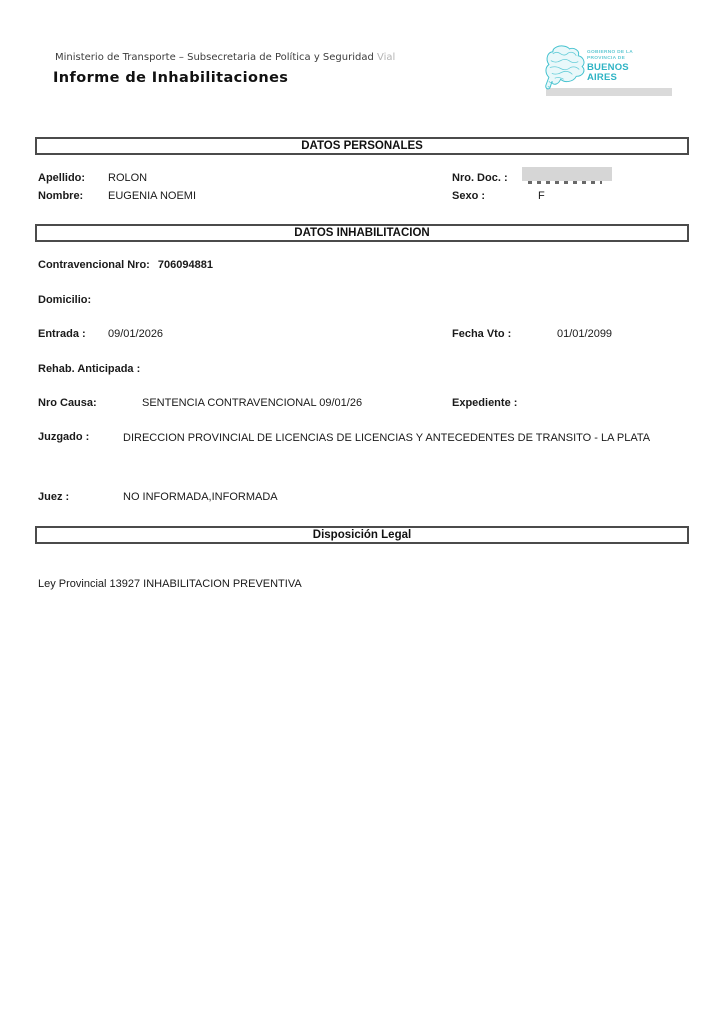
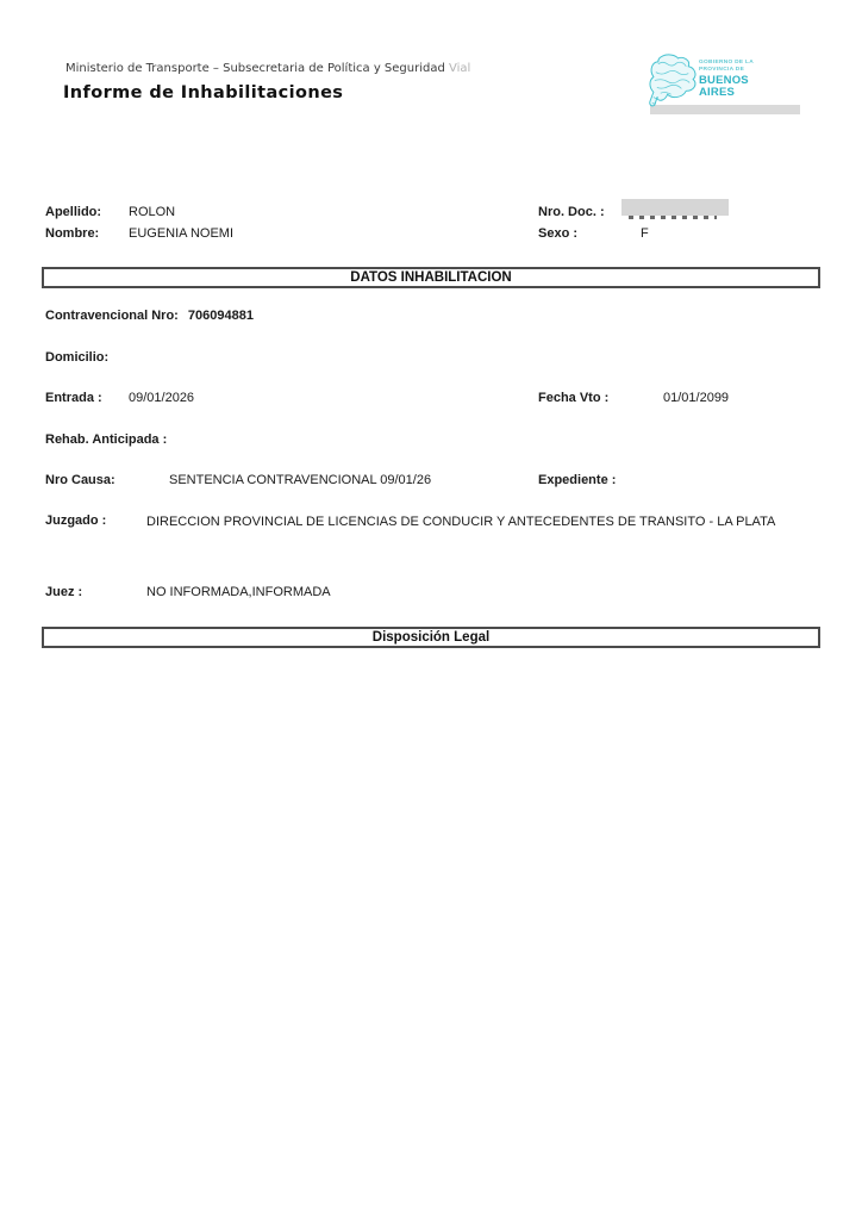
  Ministerio de Transporte – Subsecretaria de Política y Seguridad Vial
  Informe de Inhabilitaciones
  BUENOS
  AIRES
- DATOS PERSONALES
  Apellido:
  ROLON
  Nro. Doc. :
  Nombre:
  EUGENIA NOEMI
  Sexo :
  F
  DATOS INHABILITACION
  Contravencional Nro: 706094881
  Domicilio:
  Entrada :
  09/01/2026
  Fecha Vto :
  01/01/2099
  Rehab. Anticipada :
  Nro Causa:
  SENTENCIA CONTRAVENCIONAL 09/01/26
  Expediente :
  Juzgado :
- DIRECCION PROVINCIAL DE LICENCIAS DE LICENCIAS Y ANTECEDENTES DE TRANSITO - LA PLATA
+ DIRECCION PROVINCIAL DE LICENCIAS DE CONDUCIR Y ANTECEDENTES DE TRANSITO - LA PLATA
  Juez :
  NO INFORMADA,INFORMADA
  Disposición Legal
- Ley Provincial 13927 INHABILITACION PREVENTIVA
